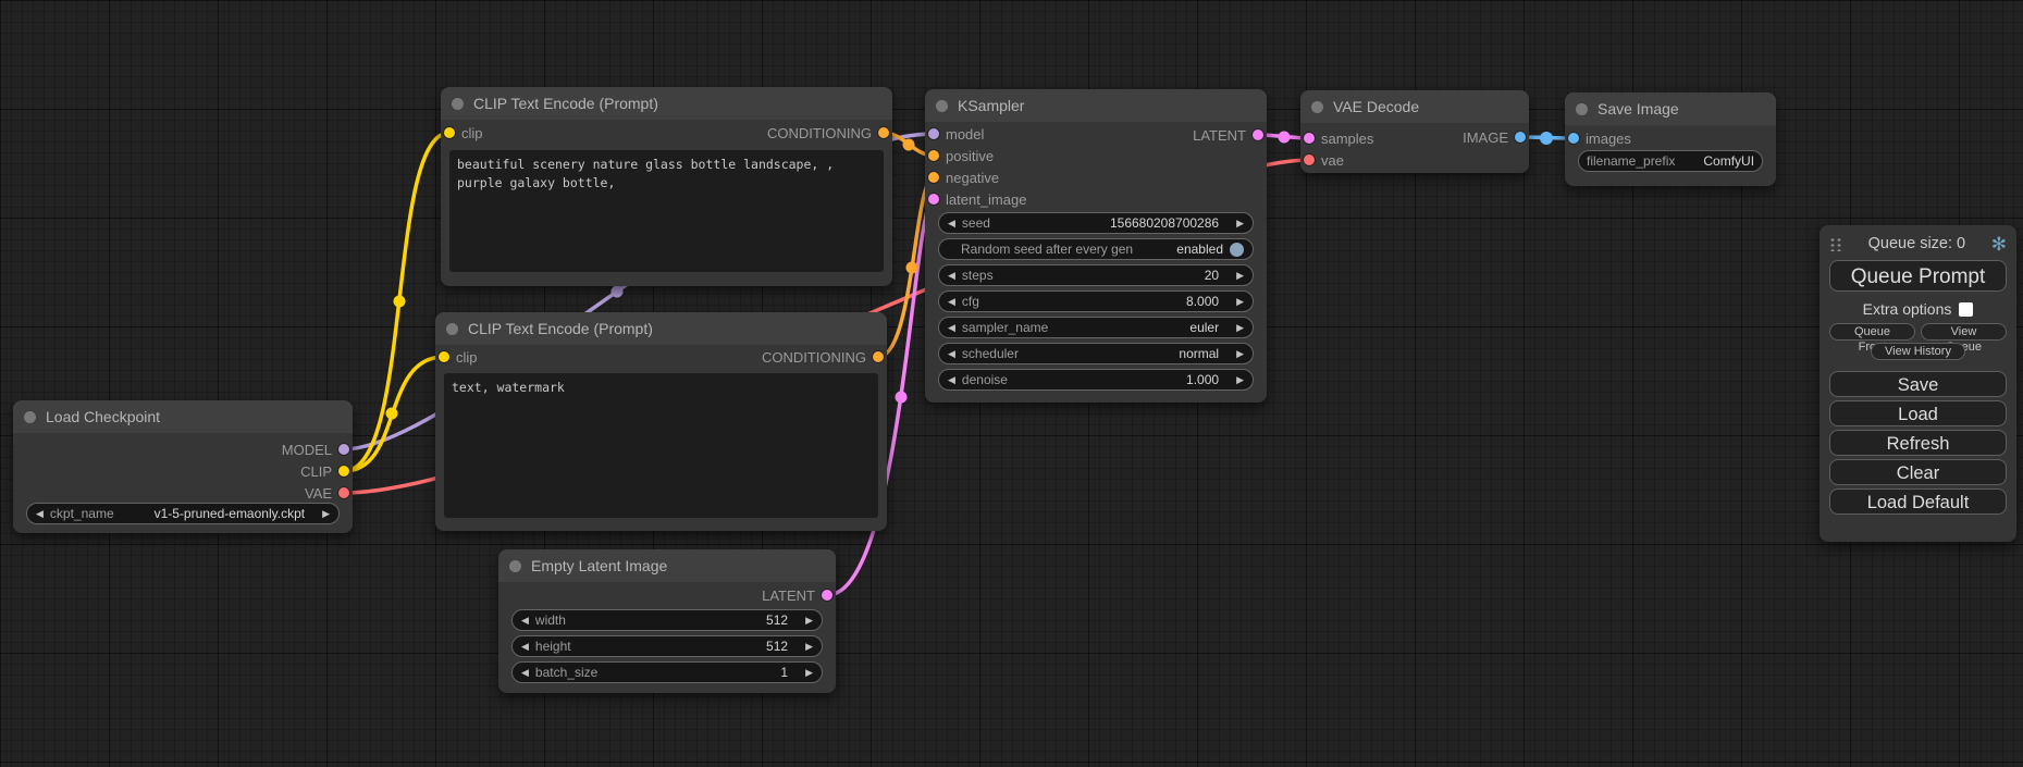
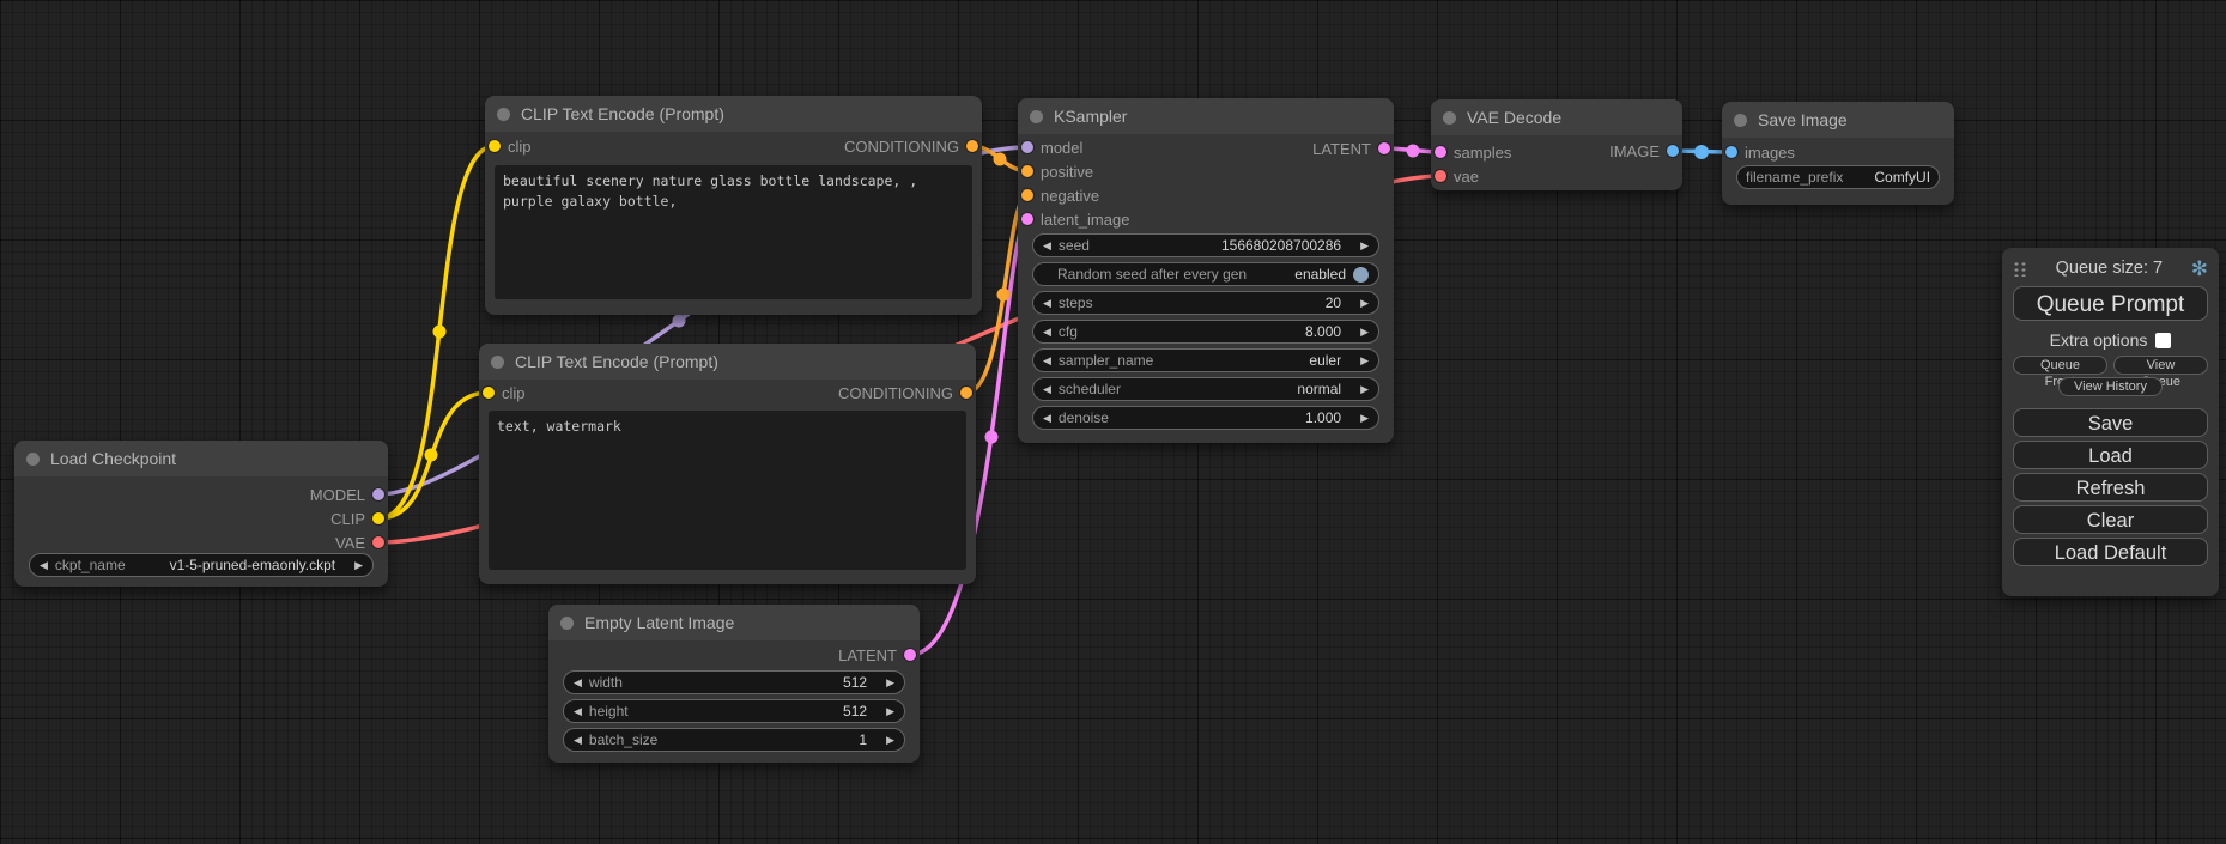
  Load Checkpoint
  MODEL
  CLIP
  VAE
  ◀
  ckpt_name
  v1-5-pruned-emaonly.ckpt
  ▶
  CLIP Text Encode (Prompt)
  clip
  CONDITIONING
  CLIP Text Encode (Prompt)
  clip
  CONDITIONING
  text, watermark
  Empty Latent Image
  LATENT
  ◀
  width
  512
  ▶
  ◀
  height
  512
  ▶
  ◀
  batch_size
  1
  ▶
  KSampler
  model
  positive
  negative
  latent_image
  LATENT
  ◀
  seed
  156680208700286
  ▶
  Random seed after every gen
  enabled
  ◀
  steps
  20
  ▶
  ◀
  cfg
  8.000
  ▶
  ◀
  sampler_name
  euler
  ▶
  ◀
  scheduler
  normal
  ▶
  ◀
  denoise
  1.000
  ▶
  VAE Decode
  samples
  vae
  IMAGE
  Save Image
  images
  filename_prefix
  ComfyUI
- Queue size: 0
+ Queue size: 7
  ✻
  Queue Prompt
  Extra options
  Queue Fr
  View eue
  View History
  Save
  Load
  Refresh
  Clear
  Load Default
